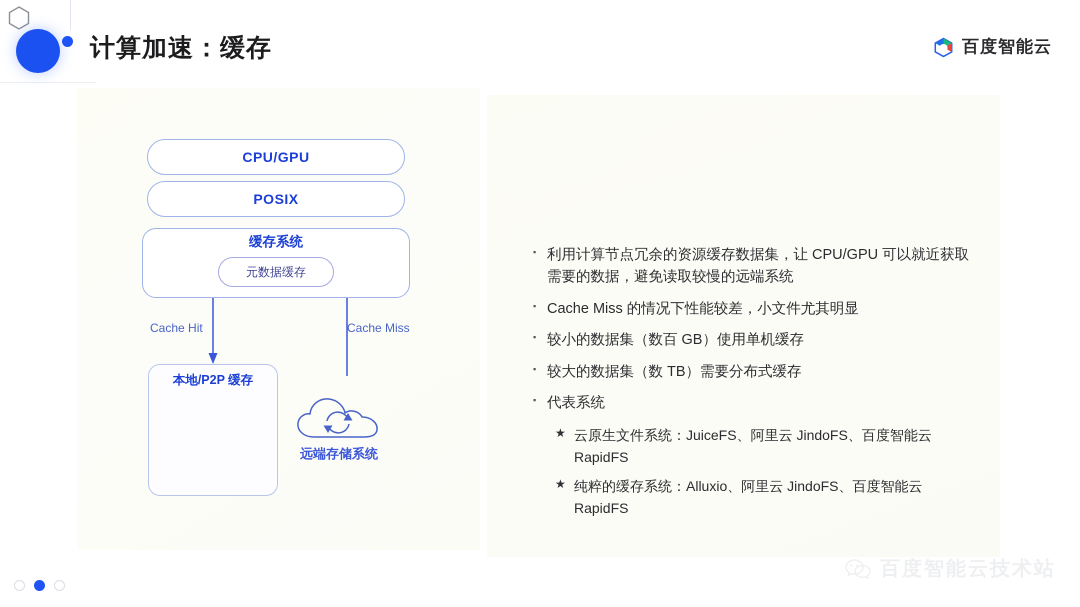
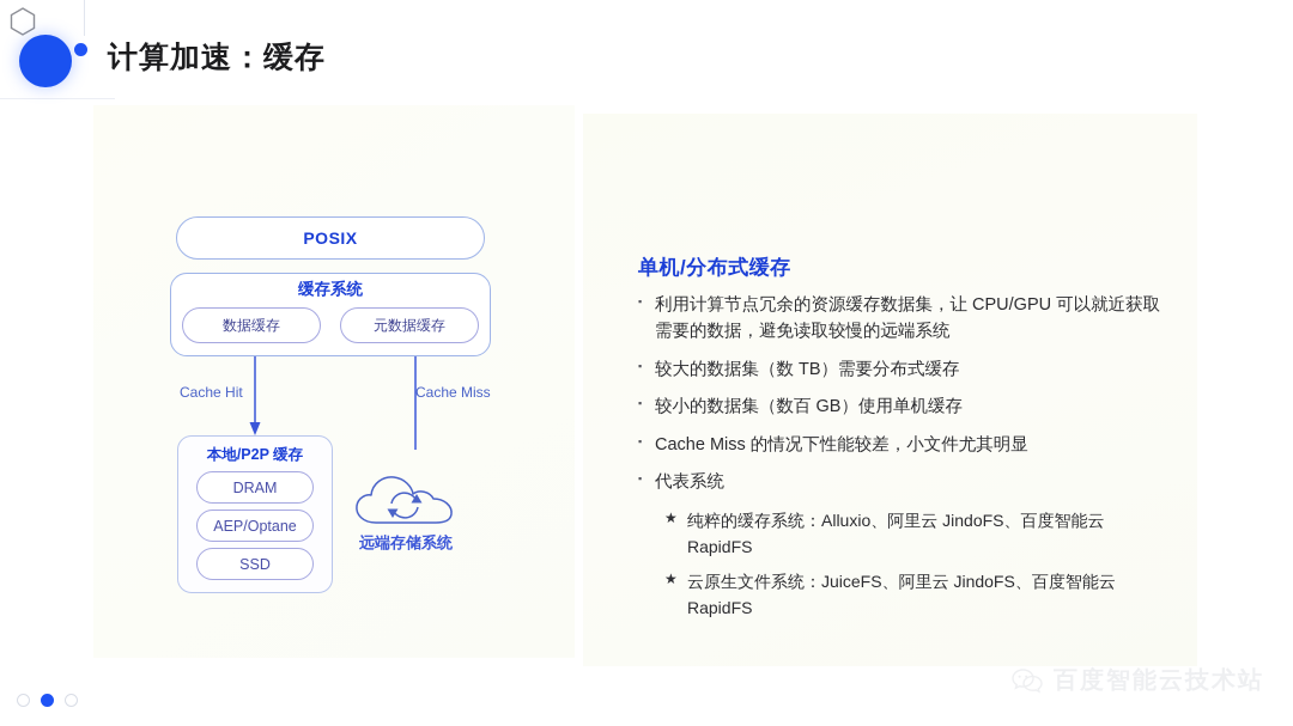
  计算加速：缓存
- 百度智能云
- CPU/GPU
  POSIX
  缓存系统
+ 数据缓存
  元数据缓存
  Cache Hit
  Cache Miss
  本地/P2P 缓存
+ DRAM
+ AEP/Optane
+ SSD
  远端存储系统
+ 单机/分布式缓存
  ▪
  利用计算节点冗余的资源缓存数据集，让 CPU/GPU 可以就近获取需要的数据，避免读取较慢的远端系统
  ▪
- Cache Miss 的情况下性能较差，小文件尤其明显
+ 较大的数据集（数 TB）需要分布式缓存
  ▪
  较小的数据集（数百 GB）使用单机缓存
  ▪
- 较大的数据集（数 TB）需要分布式缓存
+ Cache Miss 的情况下性能较差，小文件尤其明显
  ▪
  代表系统
  ★
- 云原生文件系统：JuiceFS、阿里云 JindoFS、百度智能云 RapidFS
+ 纯粹的缓存系统：Alluxio、阿里云 JindoFS、百度智能云 RapidFS
  ★
- 纯粹的缓存系统：Alluxio、阿里云 JindoFS、百度智能云 RapidFS
+ 云原生文件系统：JuiceFS、阿里云 JindoFS、百度智能云 RapidFS
